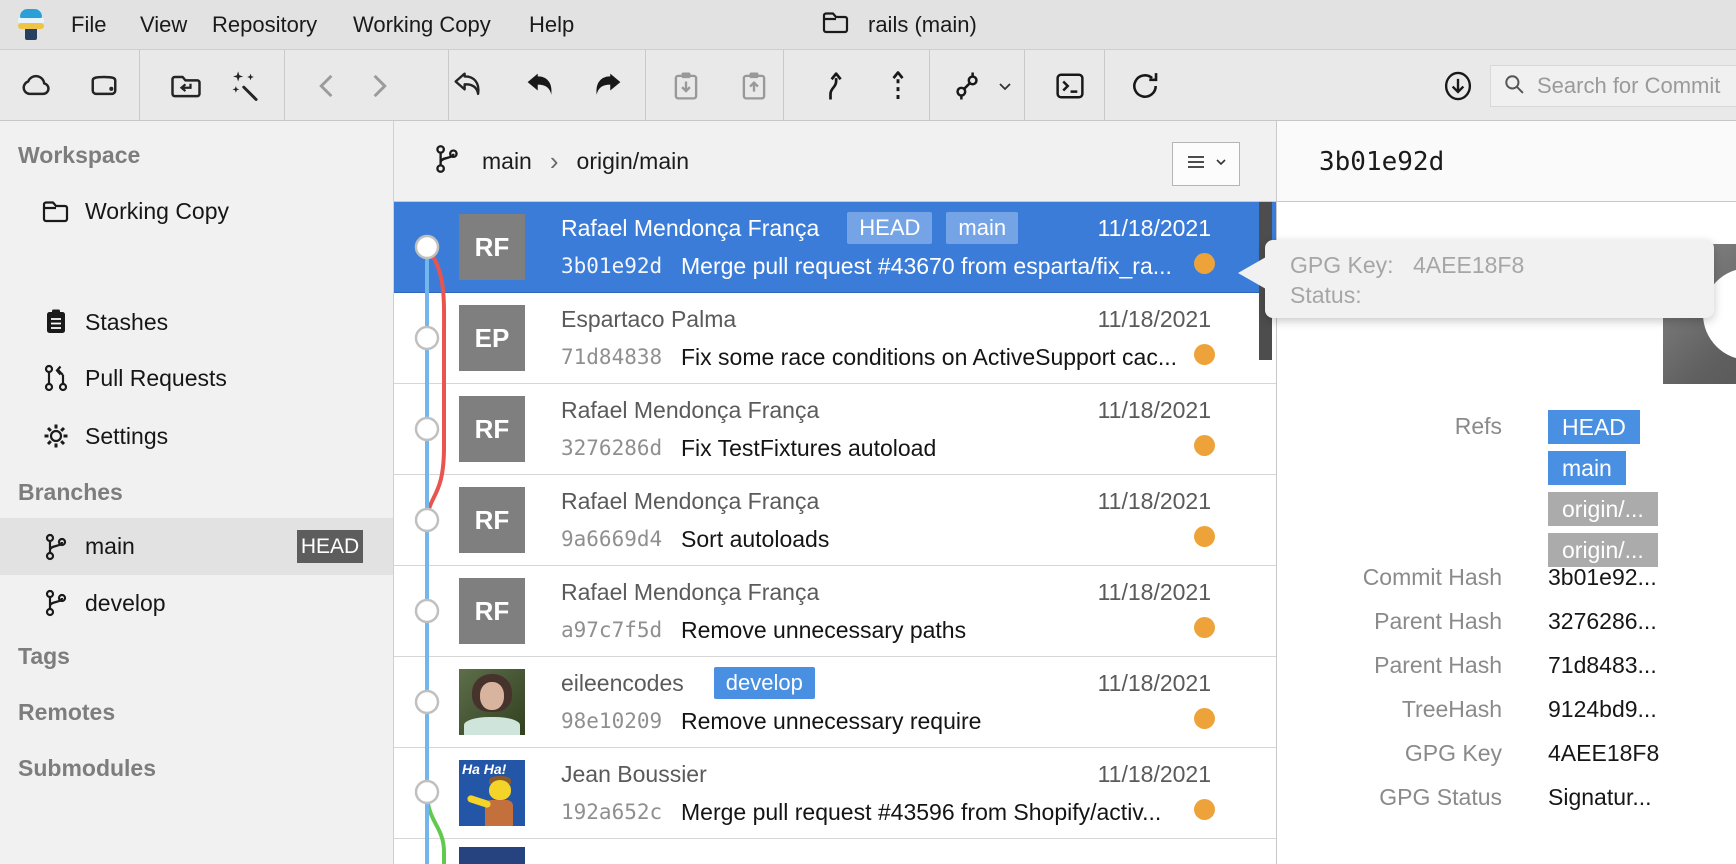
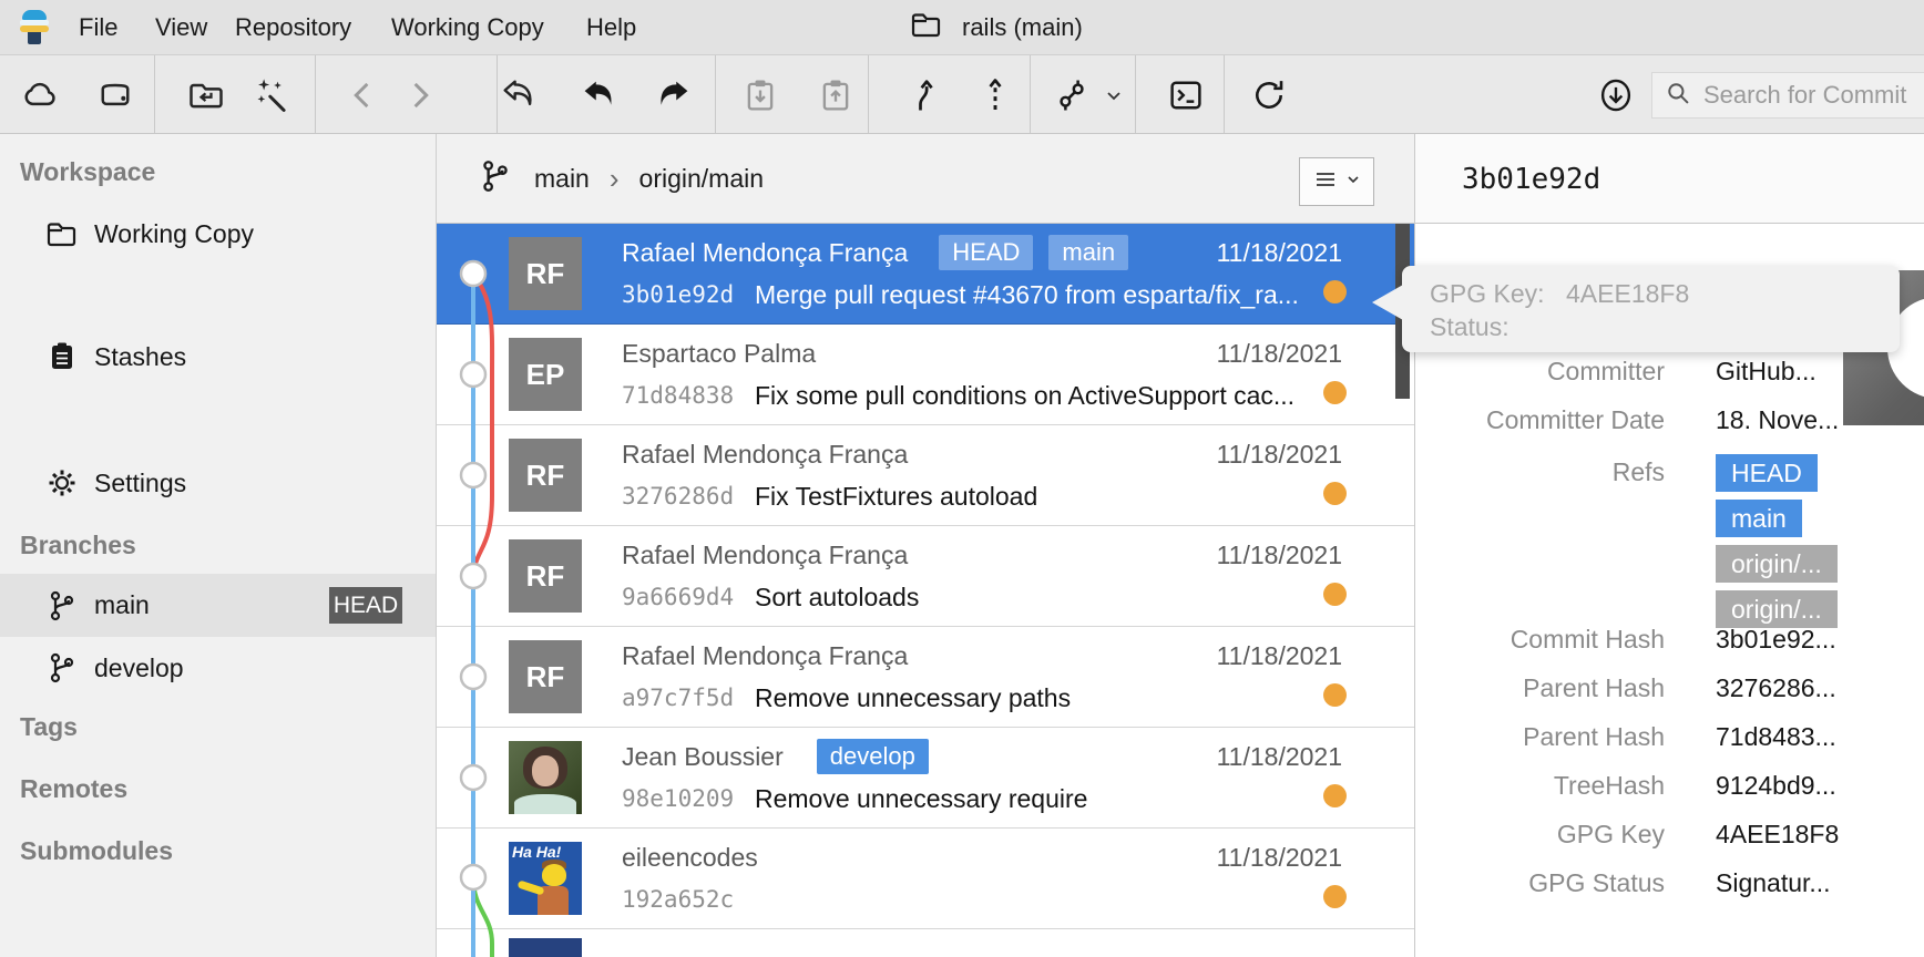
  File
  View
  Repository
  Working Copy
  Help
  rails (main)
  Search for Commit
  Workspace
  Working Copy
  Stashes
- Pull Requests
  Settings
  Branches
  main
  HEAD
  develop
  Tags
  Remotes
  Submodules
  main
  ›
  origin/main
  RF
  Rafael Mendonça França
  HEAD
  main
  11/18/2021
  3b01e92d
  Merge pull request #43670 from esparta/fix_ra...
  EP
  Espartaco Palma
  11/18/2021
  71d84838
- Fix some race conditions on ActiveSupport cac...
+ Fix some pull conditions on ActiveSupport cac...
  RF
  Rafael Mendonça França
  11/18/2021
  3276286d
  Fix TestFixtures autoload
  RF
  Rafael Mendonça França
  11/18/2021
  9a6669d4
  Sort autoloads
  RF
  Rafael Mendonça França
  11/18/2021
  a97c7f5d
  Remove unnecessary paths
- eileencodes
+ Jean Boussier
  develop
  11/18/2021
  98e10209
  Remove unnecessary require
  Ha Ha!
- Jean Boussier
+ eileencodes
  11/18/2021
  192a652c
- Merge pull request #43596 from Shopify/activ...
  3b01e92d
+ Committer
+ GitHub...
+ Committer Date
+ 18. Nove...
  Refs
  HEAD
  main
  origin/...
  origin/...
  Commit Hash
  3b01e92...
  Parent Hash
  3276286...
  Parent Hash
  71d8483...
  TreeHash
  9124bd9...
  GPG Key
  4AEE18F8
  GPG Status
  Signatur...
  GPG Key:
  4AEE18F8
  Status:
